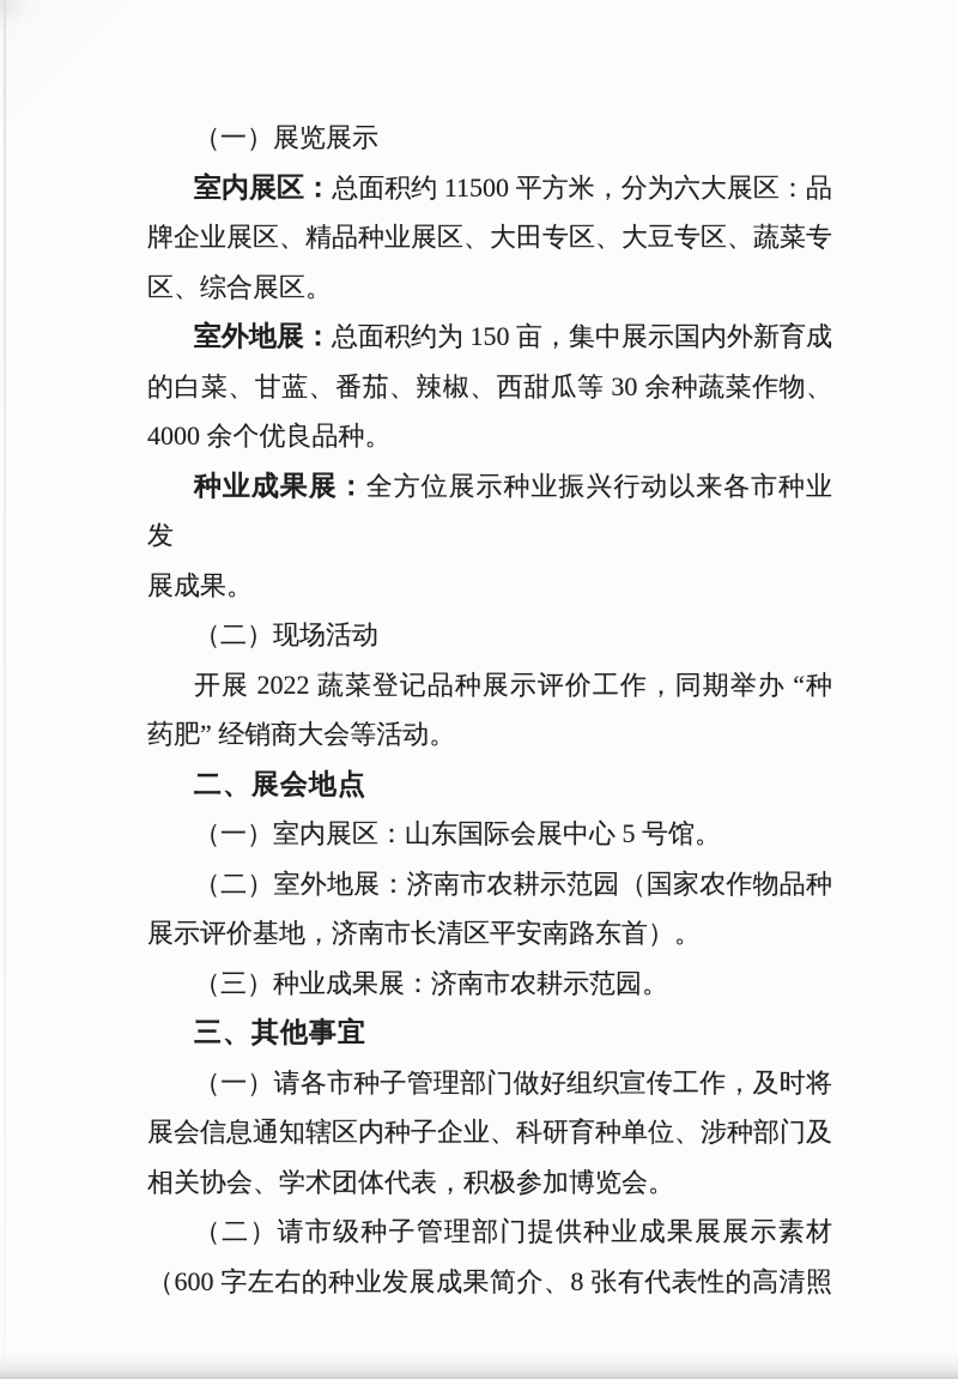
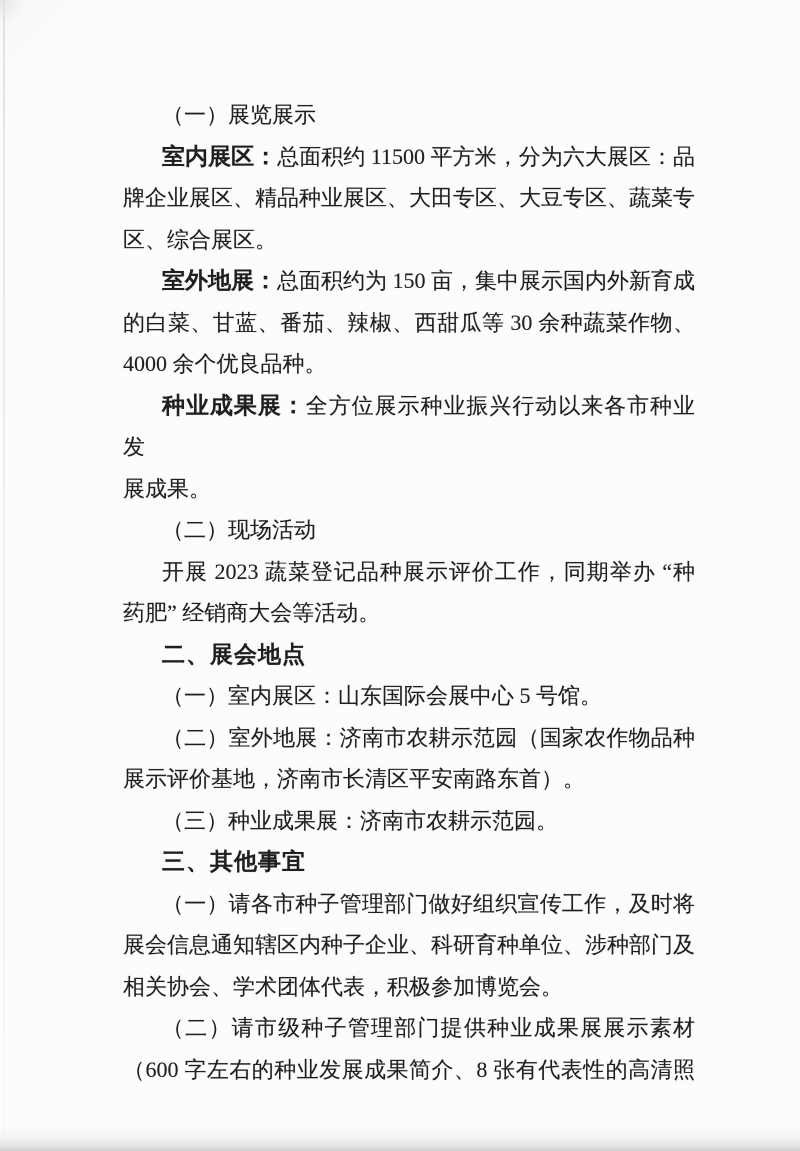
  （一）展览展示
  室内展区：总面积约 11500 平方米，分为六大展区：品
  牌企业展区、精品种业展区、大田专区、大豆专区、蔬菜专
  区、综合展区。
  室外地展：总面积约为 150 亩，集中展示国内外新育成
  的白菜、甘蓝、番茄、辣椒、西甜瓜等 30 余种蔬菜作物、
  4000 余个优良品种。
  种业成果展：全方位展示种业振兴行动以来各市种业发
  展成果。
  （二）现场活动
- 开展 2022 蔬菜登记品种展示评价工作，同期举办 “种
+ 开展 2023 蔬菜登记品种展示评价工作，同期举办 “种
  药肥” 经销商大会等活动。
  二、展会地点
  （一）室内展区：山东国际会展中心 5 号馆。
  （二）室外地展：济南市农耕示范园（国家农作物品种
  展示评价基地，济南市长清区平安南路东首）。
  （三）种业成果展：济南市农耕示范园。
  三、其他事宜
  （一）请各市种子管理部门做好组织宣传工作，及时将
  展会信息通知辖区内种子企业、科研育种单位、涉种部门及
  相关协会、学术团体代表，积极参加博览会。
  （二）请市级种子管理部门提供种业成果展展示素材
  （600 字左右的种业发展成果简介、8 张有代表性的高清照
